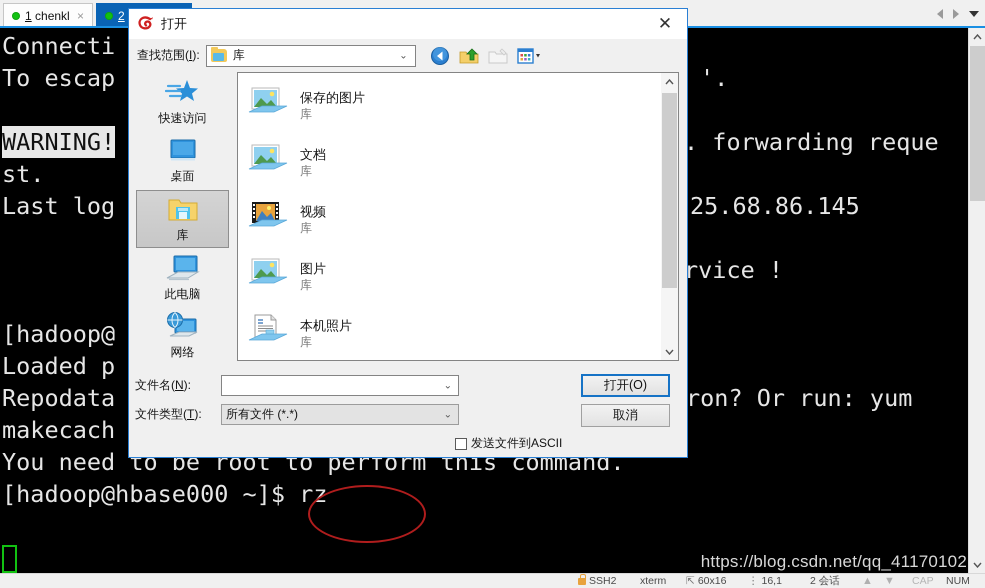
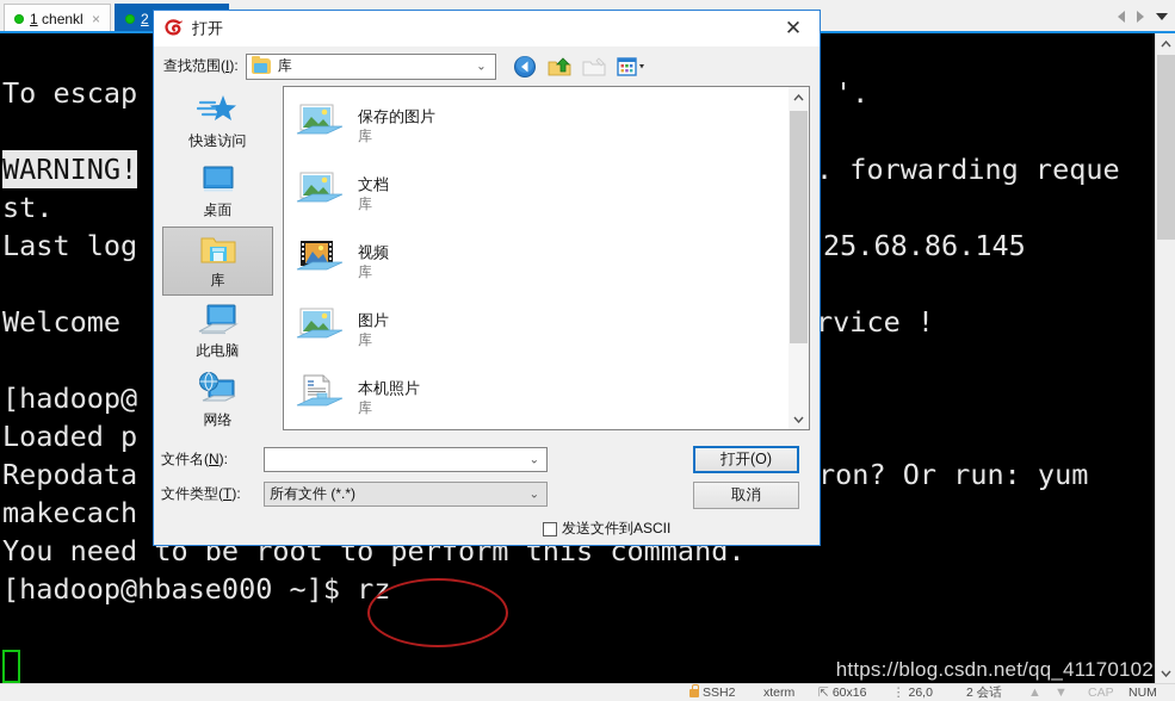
  1 chenkl
  ×
  2
- Connecti
  To escap
  WARNING!
  st.
  Last log
+ Welcome
  [hadoop@
  Loaded p
  Repodata
  makecach
  You need to be root to perform this command.
  [hadoop@hbase000 ~]$ rz
  '.
  . forwarding reque
  25.68.86.145
  rvice !
  ron? Or run: yum
  https://blog.csdn.net/qq_41170102
  SSH2
  xterm
  ⇱ 60x16
- ⋮ 16,1
+ ⋮ 26,0
  2 会话
  ▲
  ▼
  CAP
  NUM
  打开
  ✕
  查找范围(I):
  库
  ⌄
  快速访问
  桌面
  库
  此电脑
  网络
  保存的图片
  库
  文档
  库
  视频
  库
  图片
  库
  本机照片
  库
  文件名(N):
  ⌄
  文件类型(T):
  所有文件 (*.*)
  ⌄
  打开(O)
  取消
  发送文件到ASCII
